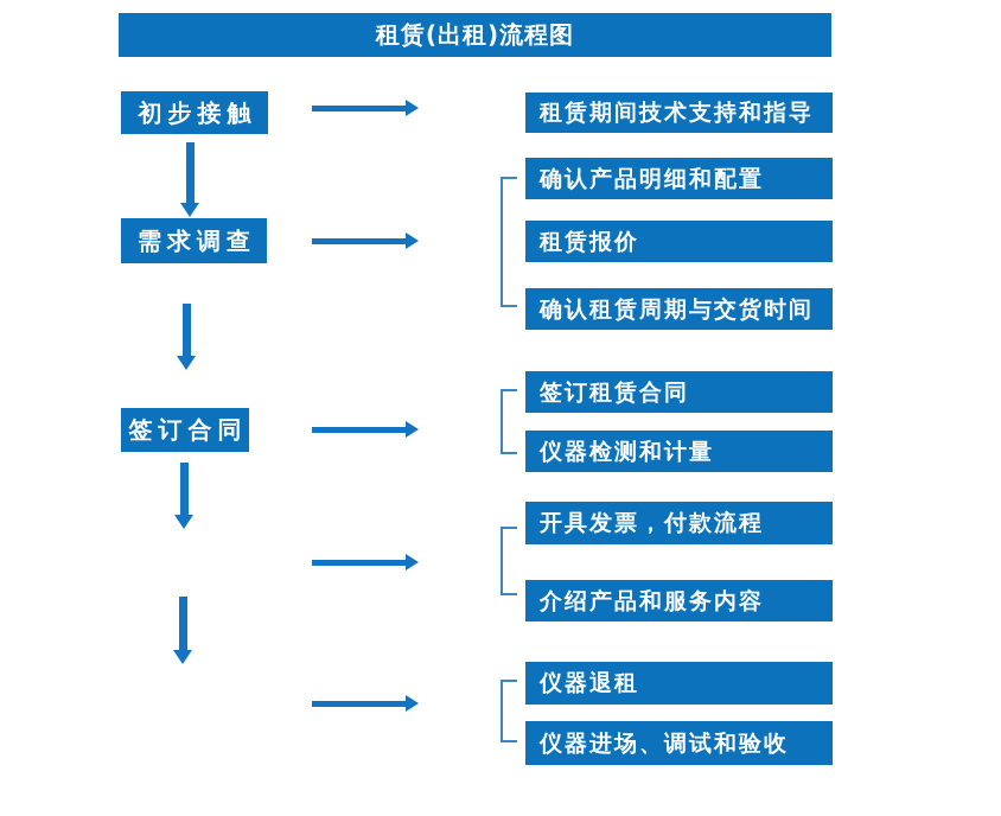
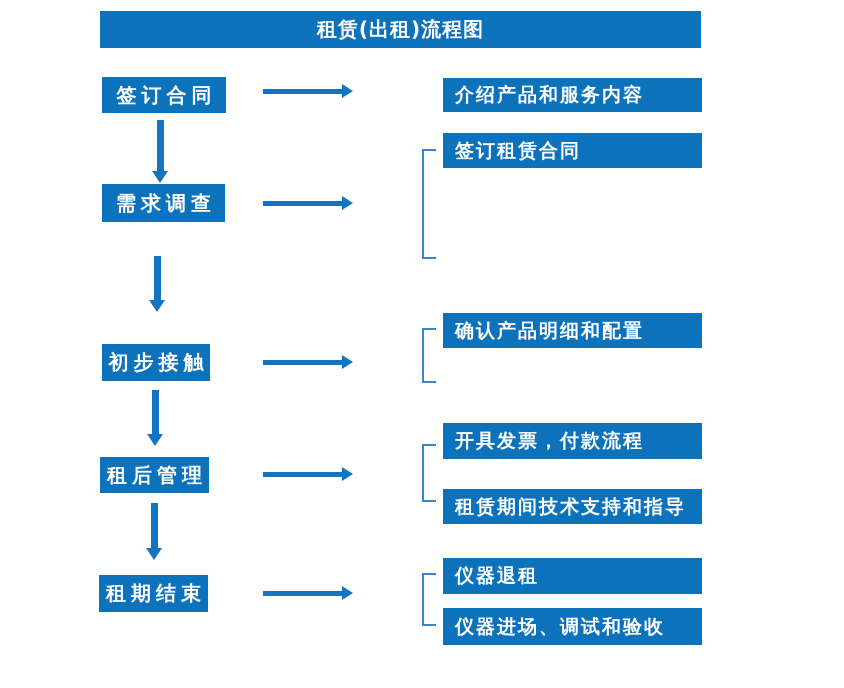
  租赁(出租)流程图
- 初步接触
+ 签订合同
  需求调查
- 签订合同
+ 初步接触
+ 租后管理
+ 租期结束
- 租赁期间技术支持和指导
+ 介绍产品和服务内容
- 确认产品明细和配置
+ 签订租赁合同
- 租赁报价
- 确认租赁周期与交货时间
- 签订租赁合同
+ 确认产品明细和配置
- 仪器检测和计量
  开具发票，付款流程
- 介绍产品和服务内容
+ 租赁期间技术支持和指导
  仪器退租
  仪器进场、调试和验收
